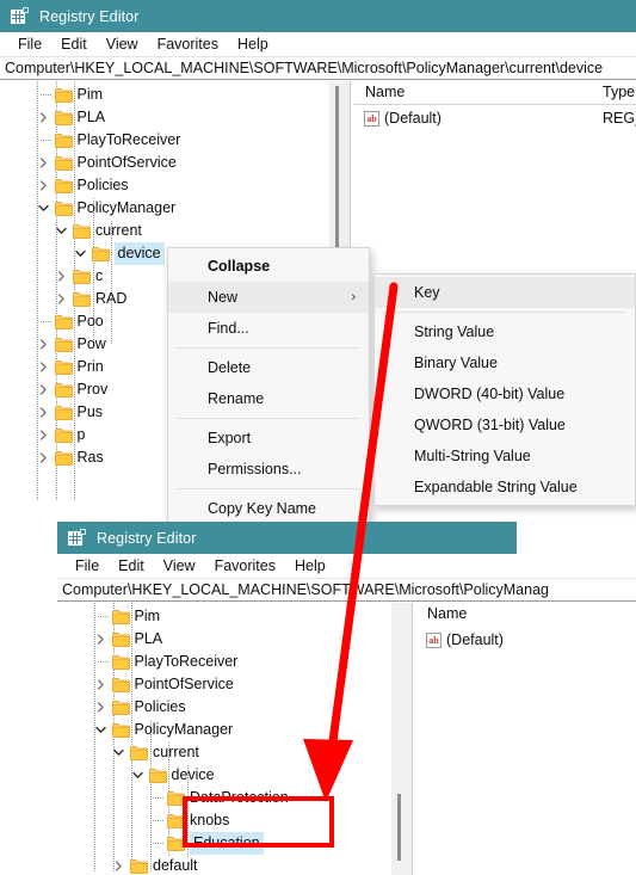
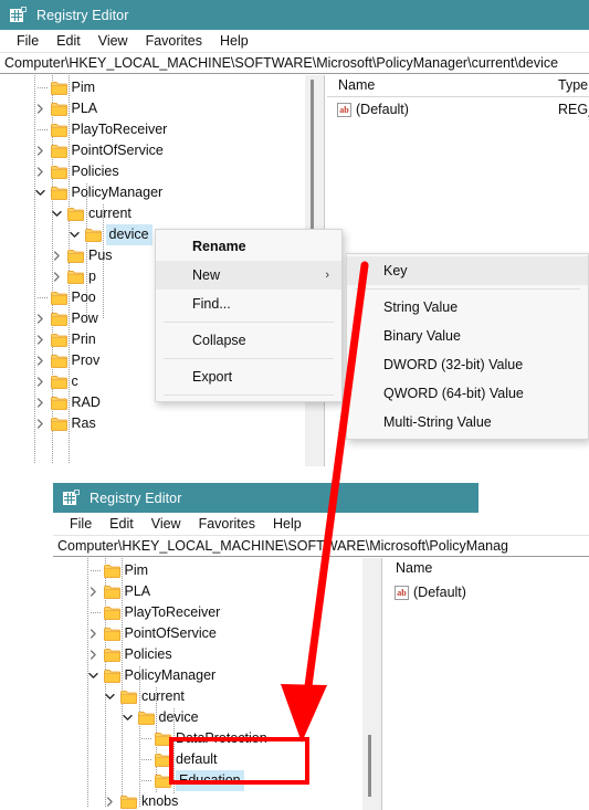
  Registry Editor
  File
  Edit
  View
  Favorites
  Help
  Computer\HKEY_LOCAL_MACHINE\SOFTWARE\Microsoft\PolicyManager\current\device
  Pim
  PLA
  PlayToReceiver
  PointOfService
  Policies
  PolicyManager
  current
  device
- c
+ Pus
- RAD
+ p
  Poo
  Pow
  Prin
  Prov
- Pus
+ c
- p
+ RAD
  Ras
  Name
  Type
  ab
  (Default)
  REG
- Collapse
+ Rename
  New
  ›
  Find...
- Delete
- Rename
+ Collapse
  Export
- Permissions...
- Copy Key Name
  Key
  String Value
  Binary Value
- DWORD (40-bit) Value
+ DWORD (32-bit) Value
- QWORD (31-bit) Value
+ QWORD (64-bit) Value
  Multi-String Value
- Expandable String Value
  Registry Editor
  File
  Edit
  View
  Favorites
  Help
  Computer\HKEY_LOCAL_MACHINE\SOFTARE\Microsoft\PolicyManag
  Pim
  PLA
  PlayToReceiver
  PointOfService
  Policies
  PolicyManager
  current
  device
  DataProtection
- knobs
+ default
  Education
- default
+ knobs
  Name
  ab
  (Default)
